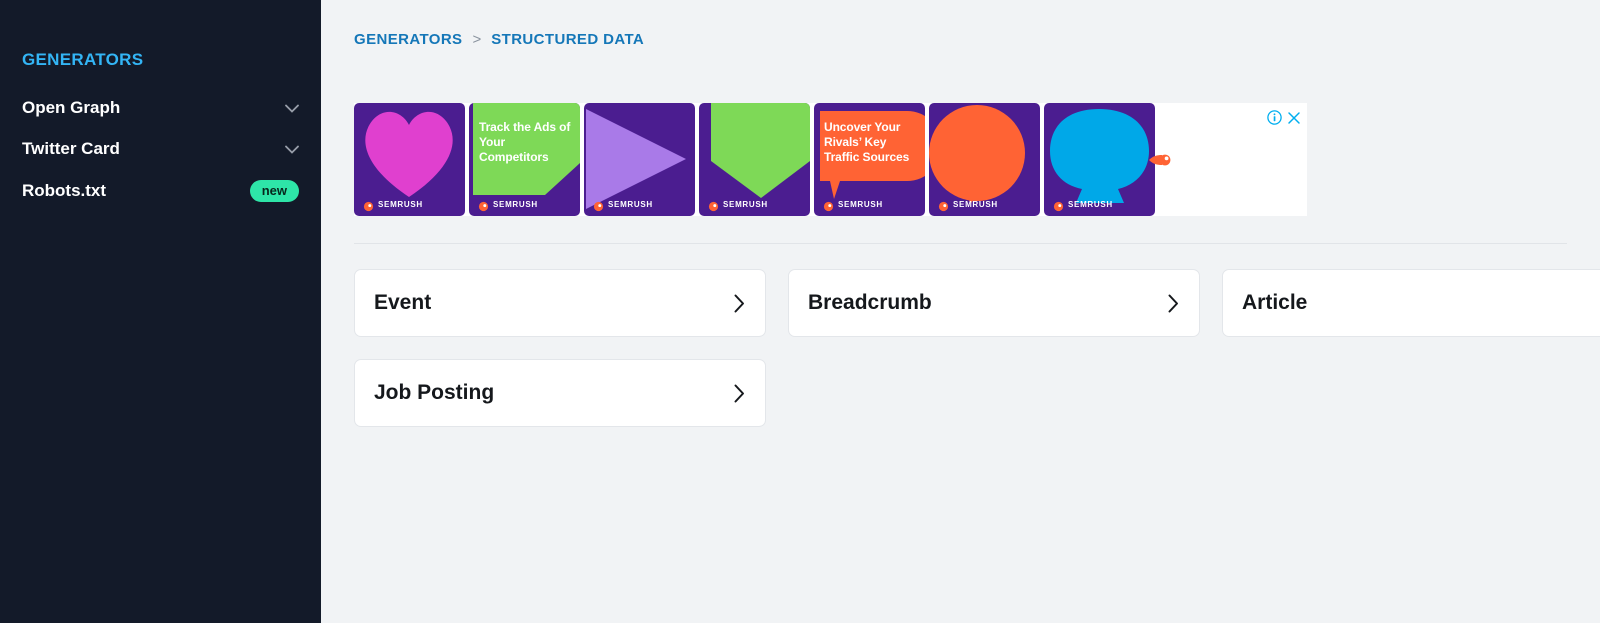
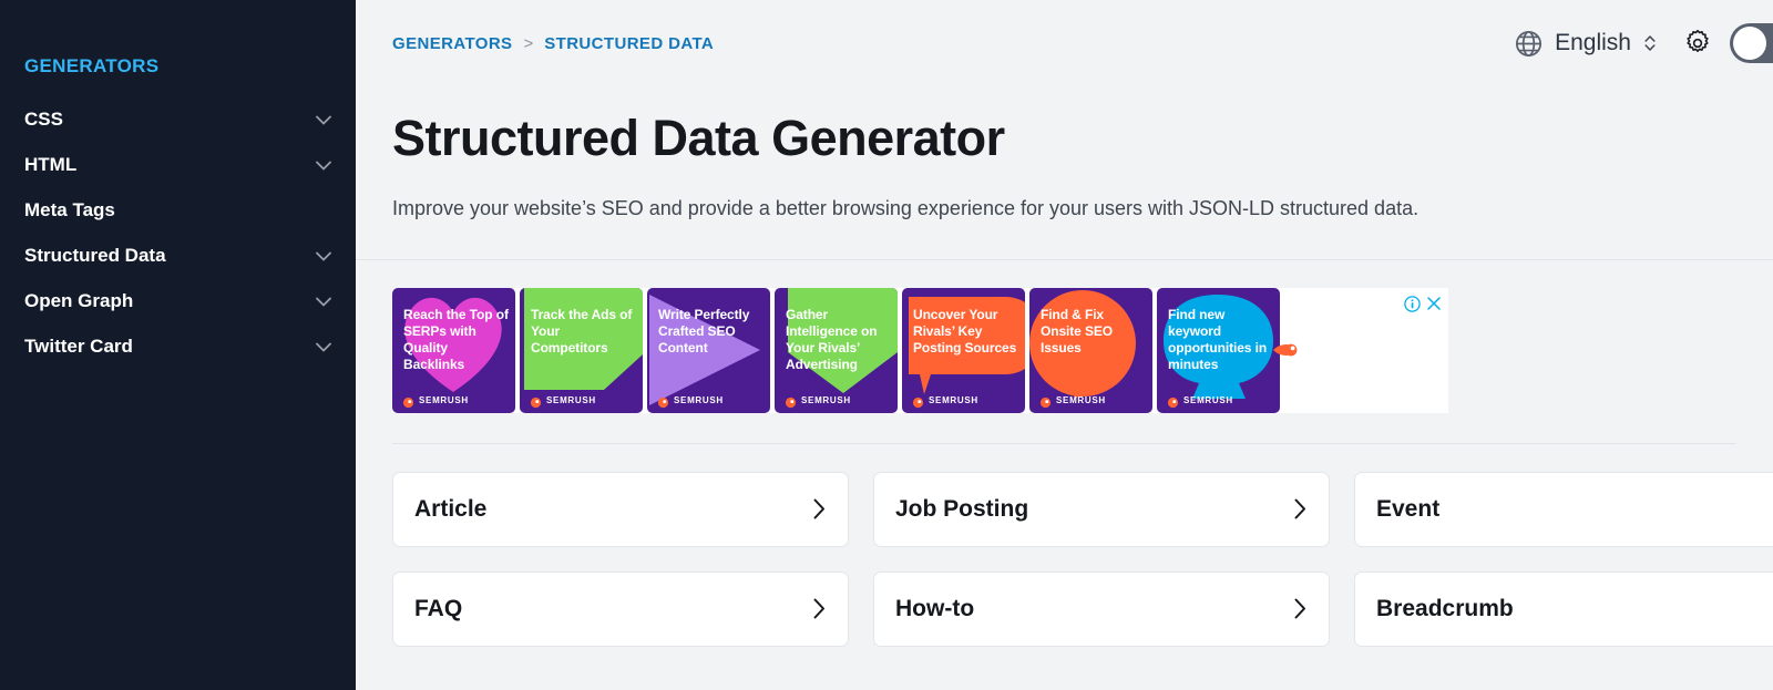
  GENERATORS
+ CSS
+ HTML
+ Meta Tags
+ Structured Data
  Open Graph
  Twitter Card
- Robots.txt
- new
  GENERATORS
  >
  STRUCTURED DATA
+ English
+ Structured Data Generator
+ Improve your website’s SEO and provide a better browsing experience for your users with JSON-LD structured data.
+ Reach the Top of SERPs with Quality Backlinks
  SEMRUSH
  Track the Ads of Your Competitors
  SEMRUSH
+ Write Perfectly Crafted SEO Content
  SEMRUSH
+ Gather Intelligence on Your Rivals’ Advertising
  SEMRUSH
- Uncover Your Rivals’ Key Traffic Sources
+ Uncover Your Rivals’ Key Posting Sources
  SEMRUSH
+ Find & Fix Onsite SEO Issues
  SEMRUSH
+ Find new keyword opportunities in minutes
  SEMRUSH
- Event
+ Article
- Breadcrumb
+ Job Posting
- Article
+ Event
+ FAQ
+ How-to
- Job Posting
+ Breadcrumb
